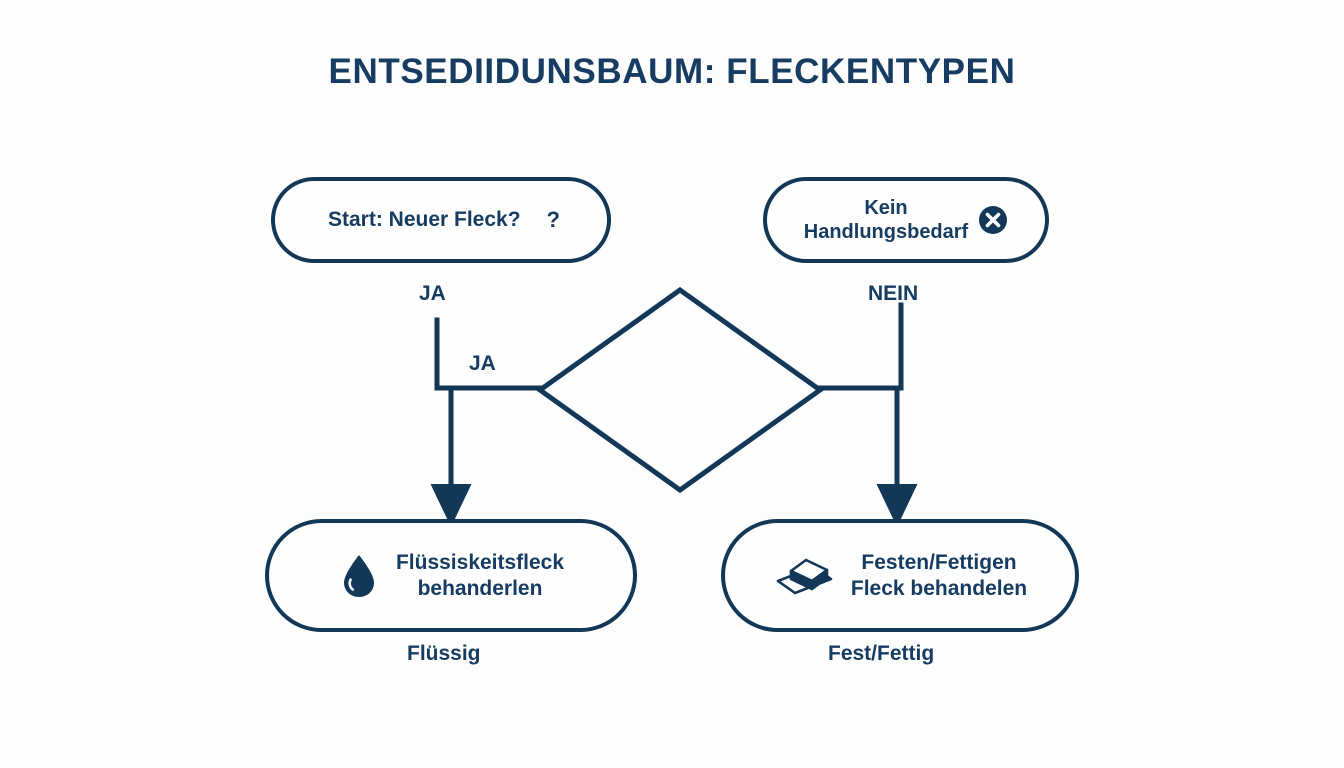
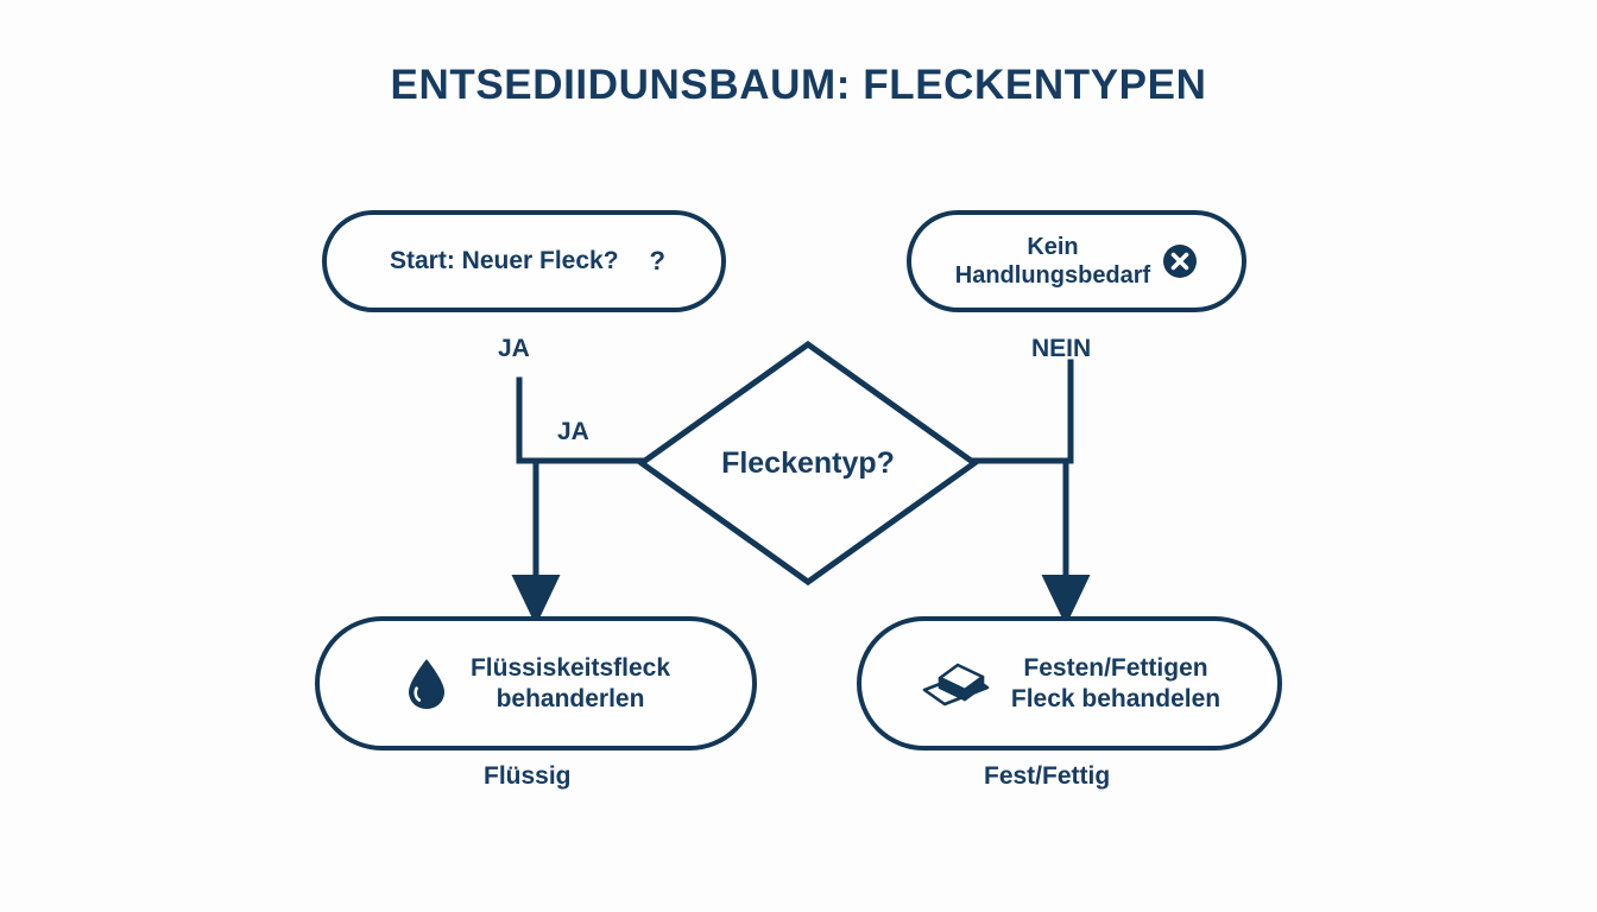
  ENTSEDIIDUNSBAUM: FLECKENTYPEN
  Start: Neuer Fleck?
  ?
  Kein
  Handlungsbedarf
+ Fleckentyp?
  Flüssiskeitsfleck
  behanderlen
  Festen/Fettigen
  Fleck behandelen
  JA
  JA
  NEIN
  Flüssig
  Fest/Fettig
